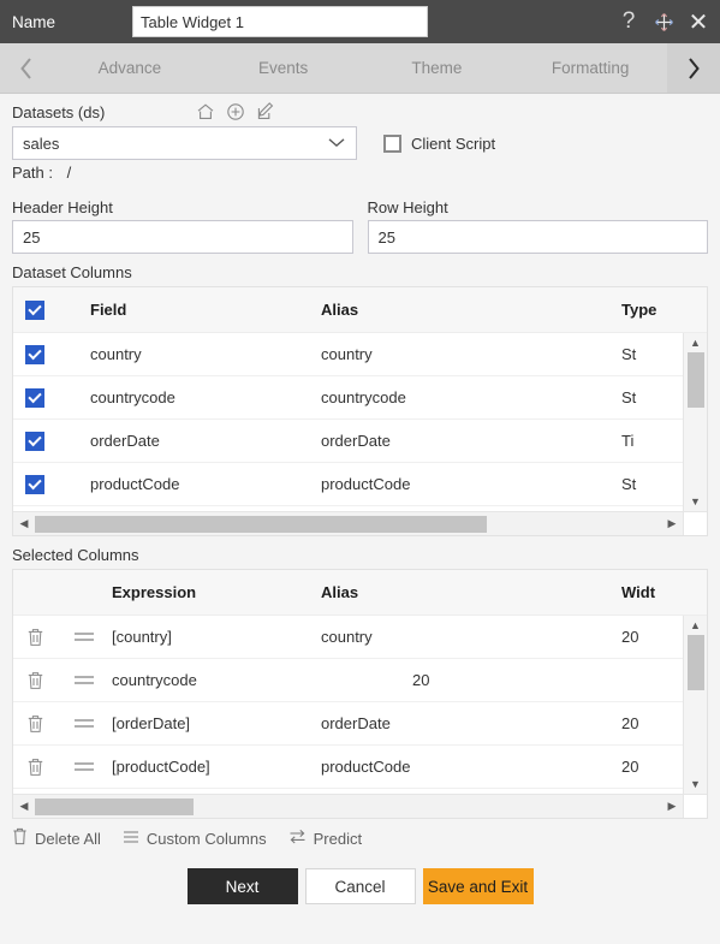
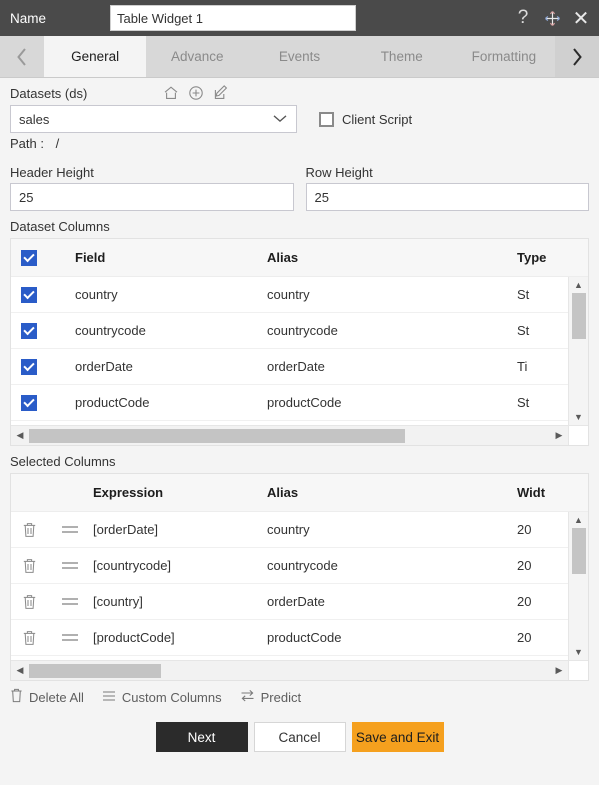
  Name
  Table Widget 1
  ?
  ✕
+ General
  Advance
  Events
  Theme
  Formatting
  Datasets (ds)
  sales
  Client Script
  Path : /
  Header Height
  25
  Row Height
  25
  Dataset Columns
  Field
  Alias
  Type
  country
  country
  St
  countrycode
  countrycode
  St
  orderDate
  orderDate
  Ti
  productCode
  productCode
  St
  ▲
  ▼
  ◀
  ▶
  Selected Columns
  Expression
  Alias
  Widt
- [country]
+ [orderDate]
  country
  20
+ [countrycode]
  countrycode
  20
- [orderDate]
+ [country]
  orderDate
  20
  [productCode]
  productCode
  20
  ▲
  ▼
  ◀
  ▶
  Delete All
  Custom Columns
  Predict
  Next
  Cancel
  Save and Exit
